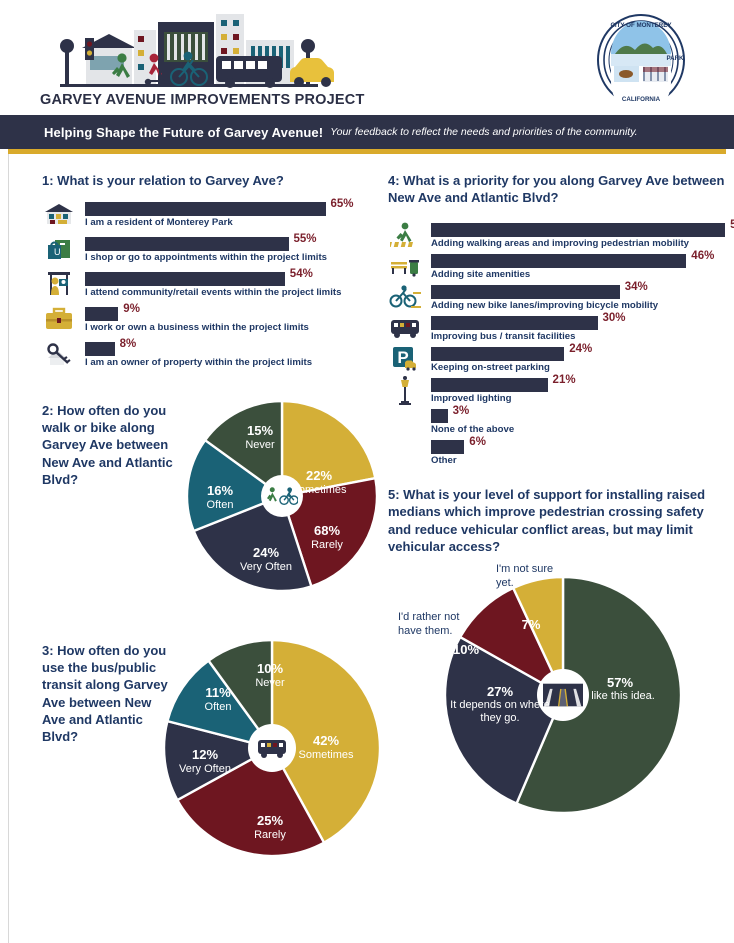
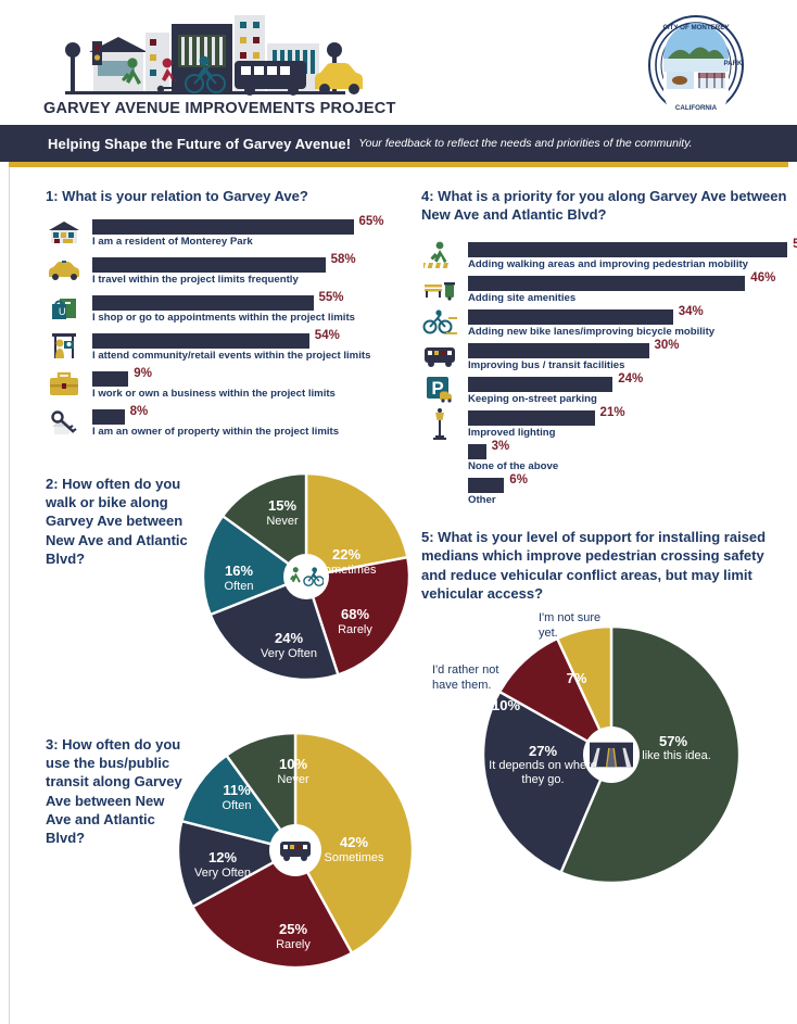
  GARVEY AVENUE IMPROVEMENTS PROJECT
  Helping Shape the Future of Garvey Avenue!
  Your feedback to reflect the needs and priorities of the community.
  1: What is your relation to Garvey Ave?
  65%
  I am a resident of Monterey Park
+ 58%
+ I travel within the project limits frequently
  U
  55%
  I shop or go to appointments within the project limits
  54%
  I attend community/retail events within the project limits
  9%
  I work or own a business within the project limits
  8%
  I am an owner of property within the project limits
  2: How often do you walk or bike along Garvey Ave between New Ave and Atlantic Blvd?
  22%
  Sometimes
  68%
  Rarely
  24%
  Very Often
  16%
  Often
  15%
  Never
  3: How often do you use the bus/public transit along Garvey Ave between New Ave and Atlantic Blvd?
  42%
  Sometimes
  25%
  Rarely
  12%
  Very Often
  11%
  Often
  10%
  Never
  4: What is a priority for you along Garvey Ave between New Ave and Atlantic Blvd?
  Adding walking areas and improving pedestrian mobility
  46%
  Adding site amenities
  34%
  Adding new bike lanes/improving bicycle mobility
  30%
  Improving bus / transit facilities
  P
  24%
  Keeping on-street parking
  21%
  Improved lighting
  3%
  None of the above
  6%
  Other
  5: What is your level of support for installing raised medians which improve pedestrian crossing safety and reduce vehicular conflict areas, but may limit vehicular access?
  57%
  I like this idea.
  27%
  It depends on where they go.
  I'd rather not have them.
  I'm not sure yet.
  10%
  7%
